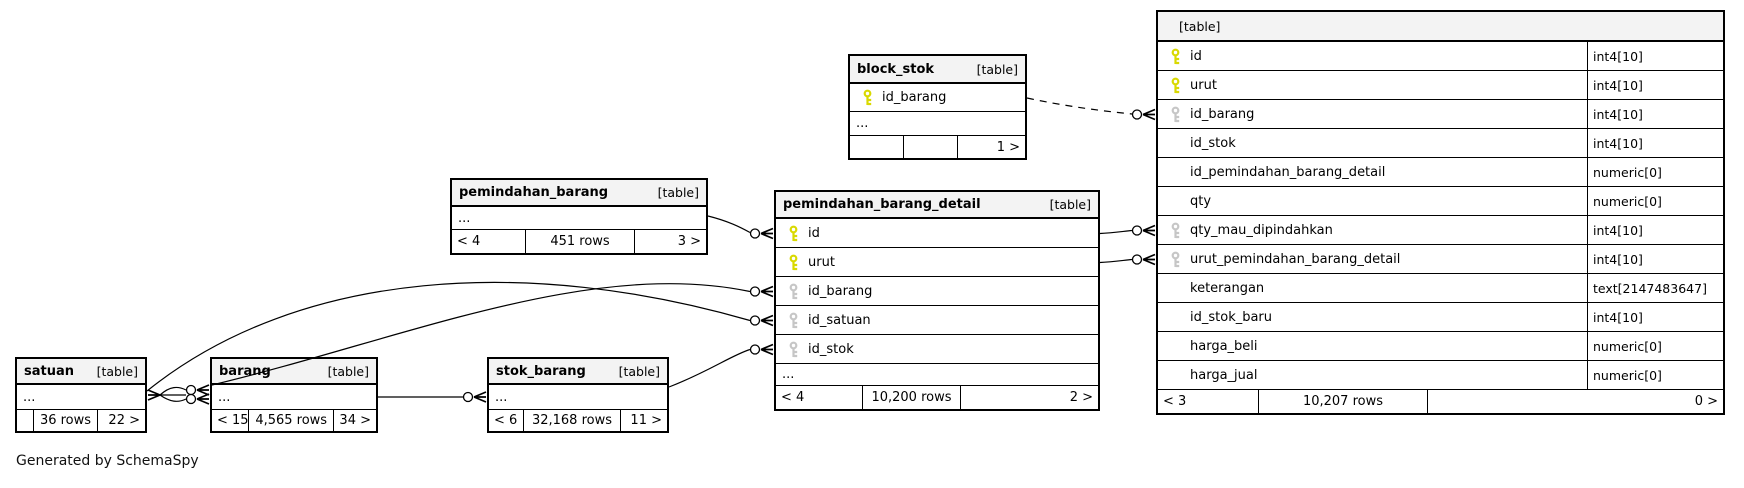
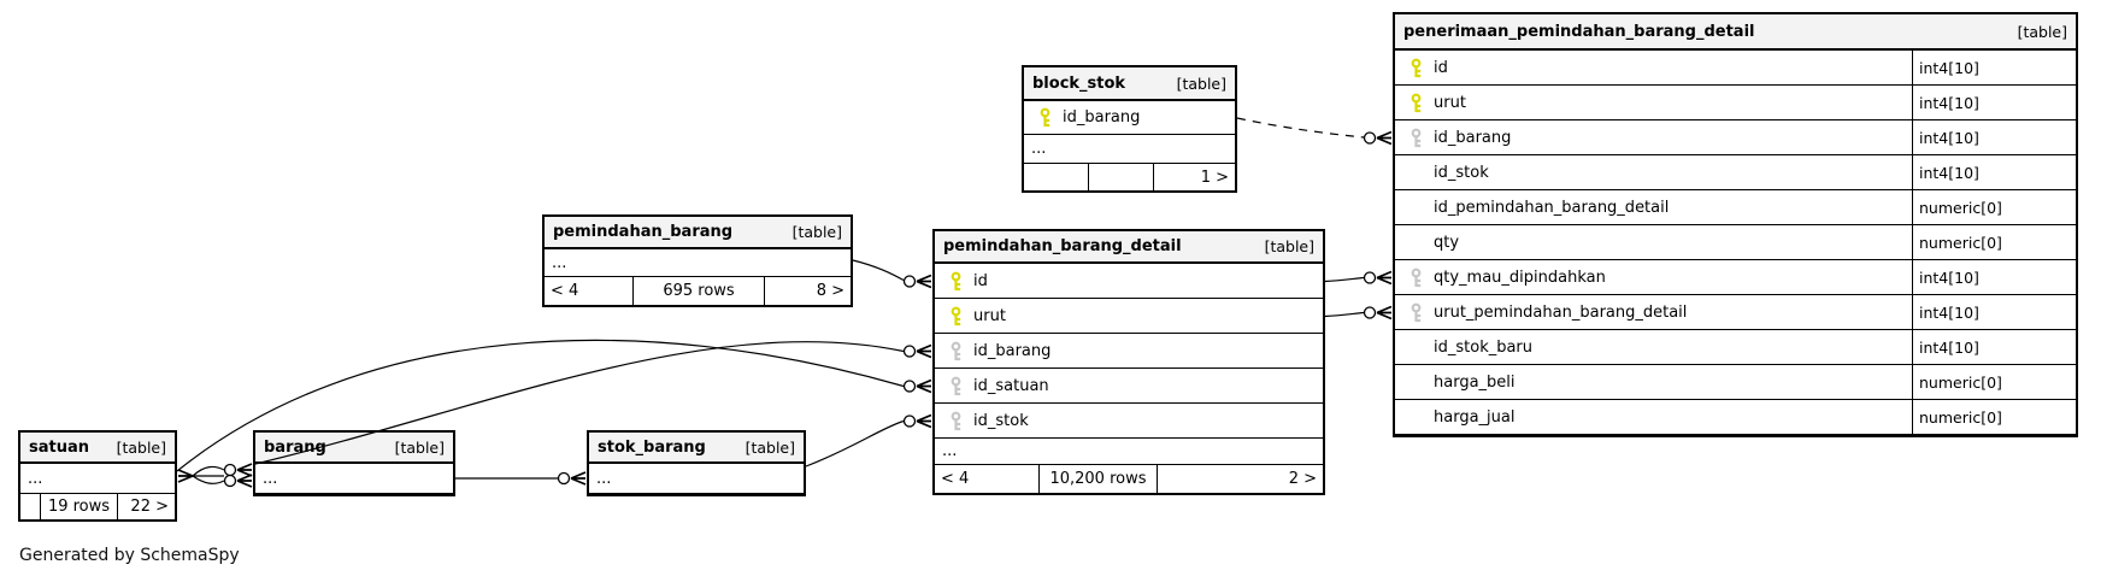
  block_stok
  [table]
  id_barang
  ...
  1 >
  pemindahan_barang
  [table]
  ...
  < 4
- 451 rows
+ 695 rows
- 3 >
+ 8 >
  pemindahan_barang_detail
  [table]
  id
  urut
  id_barang
  id_satuan
  id_stok
  ...
  < 4
  10,200 rows
  2 >
+ penerimaan_pemindahan_barang_detail
  [table]
  id
  int4[10]
  urut
  int4[10]
  id_barang
  int4[10]
  id_stok
  int4[10]
  id_pemindahan_barang_detail
  numeric[0]
  qty
  numeric[0]
  qty_mau_dipindahkan
  int4[10]
  urut_pemindahan_barang_detail
  int4[10]
- keterangan
- text[2147483647]
  id_stok_baru
  int4[10]
  harga_beli
  numeric[0]
  harga_jual
  numeric[0]
- < 3
- 10,207 rows
- 0 >
  satuan
  [table]
  ...
- 36 rows
+ 19 rows
  22 >
  baran
  [table]
  ...
- < 15
- 4,565 rows
- 34 >
  stok_barang
  [table]
  ...
- < 6
- 32,168 rows
- 11 >
  Generated by SchemaSpy
